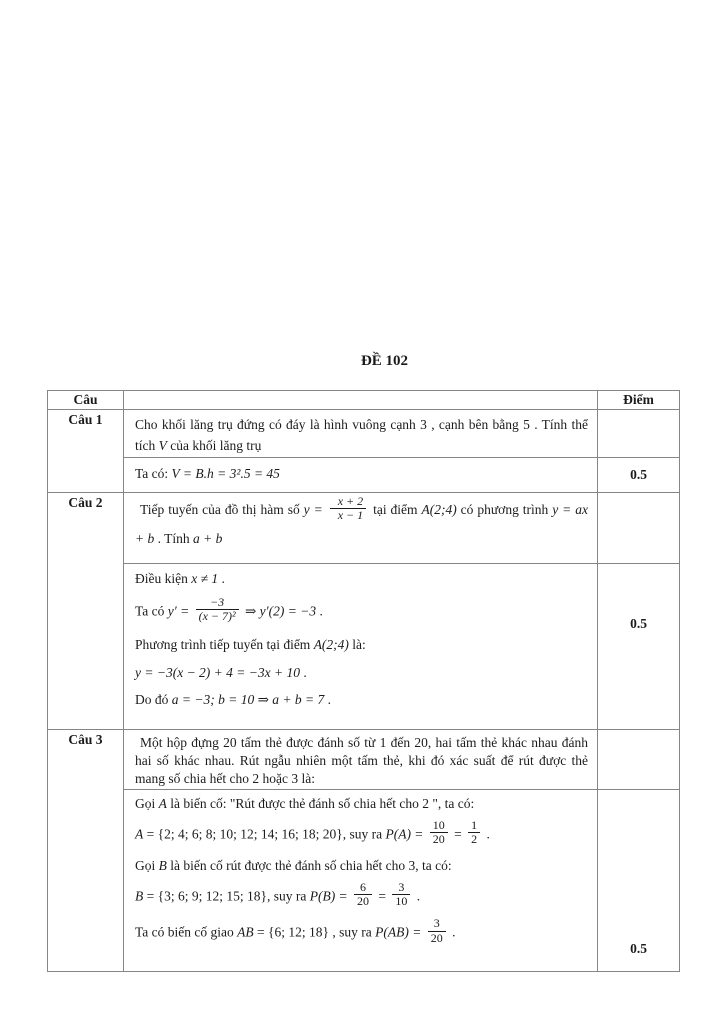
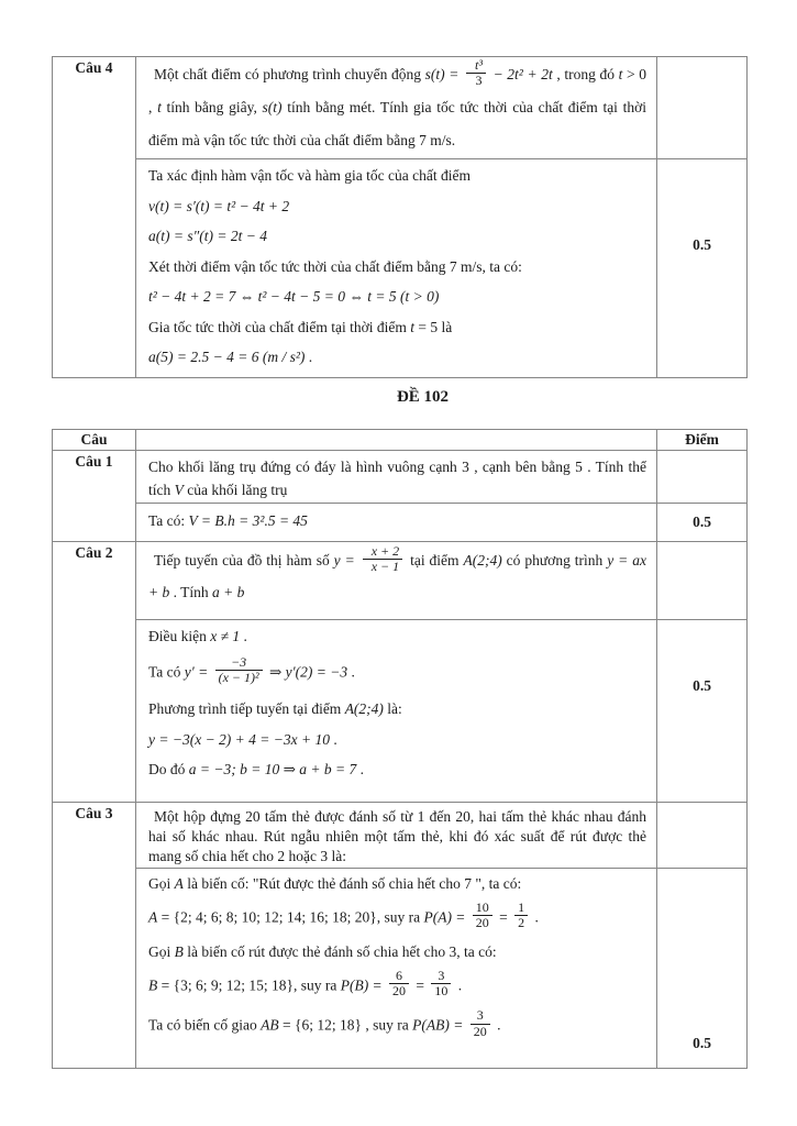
+ Câu 4	Một chất điểm có phương trình chuyển động s(t) = t³3 − 2t² + 2t , trong đó t > 0 , t tính bằng giây, s(t) tính bằng mét. Tính gia tốc tức thời của chất điểm tại thời điểm mà vận tốc tức thời của chất điểm bằng 7 m/s.
+ Ta xác định hàm vận tốc và hàm gia tốc của chất điểm v(t) = s′(t) = t² − 4t + 2 a(t) = s″(t) = 2t − 4 Xét thời điểm vận tốc tức thời của chất điểm bằng 7 m/s, ta có: t² − 4t + 2 = 7 ⇔ t² − 4t − 5 = 0 ⇔ t = 5 (t > 0) Gia tốc tức thời của chất điểm tại thời điểm t = 5 là a(5) = 2.5 − 4 = 6 (m / s²) .	0.5
  ĐỀ 102
  Câu		Điểm
  Câu 1	Cho khối lăng trụ đứng có đáy là hình vuông cạnh 3 , cạnh bên bằng 5 . Tính thể tích V của khối lăng trụ
  Ta có: V = B.h = 3².5 = 45	0.5
  Câu 2	Tiếp tuyến của đồ thị hàm số y = x + 2x − 1 tại điểm A(2;4) có phương trình y = ax + b . Tính a + b
- Điều kiện x ≠ 1 . Ta có y′ = −3(x − 7)² ⇒ y′(2) = −3 . Phương trình tiếp tuyến tại điểm A(2;4) là: y = −3(x − 2) + 4 = −3x + 10 . Do đó a = −3; b = 10 ⇒ a + b = 7 .	0.5
+ Điều kiện x ≠ 1 . Ta có y′ = −3(x − 1)² ⇒ y′(2) = −3 . Phương trình tiếp tuyến tại điểm A(2;4) là: y = −3(x − 2) + 4 = −3x + 10 . Do đó a = −3; b = 10 ⇒ a + b = 7 .	0.5
  Câu 3	Một hộp đựng 20 tấm thẻ được đánh số từ 1 đến 20, hai tấm thẻ khác nhau đánh hai số khác nhau. Rút ngẫu nhiên một tấm thẻ, khi đó xác suất để rút được thẻ mang số chia hết cho 2 hoặc 3 là:
- Gọi A là biến cố: "Rút được thẻ đánh số chia hết cho 2 ", ta có: A = {2; 4; 6; 8; 10; 12; 14; 16; 18; 20}, suy ra P(A) = 1020 = 12 . Gọi B là biến cố rút được thẻ đánh số chia hết cho 3, ta có: B = {3; 6; 9; 12; 15; 18}, suy ra P(B) = 620 = 310 . Ta có biến cố giao AB = {6; 12; 18} , suy ra P(AB) = 320 .	0.5
+ Gọi A là biến cố: "Rút được thẻ đánh số chia hết cho 7 ", ta có: A = {2; 4; 6; 8; 10; 12; 14; 16; 18; 20}, suy ra P(A) = 1020 = 12 . Gọi B là biến cố rút được thẻ đánh số chia hết cho 3, ta có: B = {3; 6; 9; 12; 15; 18}, suy ra P(B) = 620 = 310 . Ta có biến cố giao AB = {6; 12; 18} , suy ra P(AB) = 320 .	0.5
